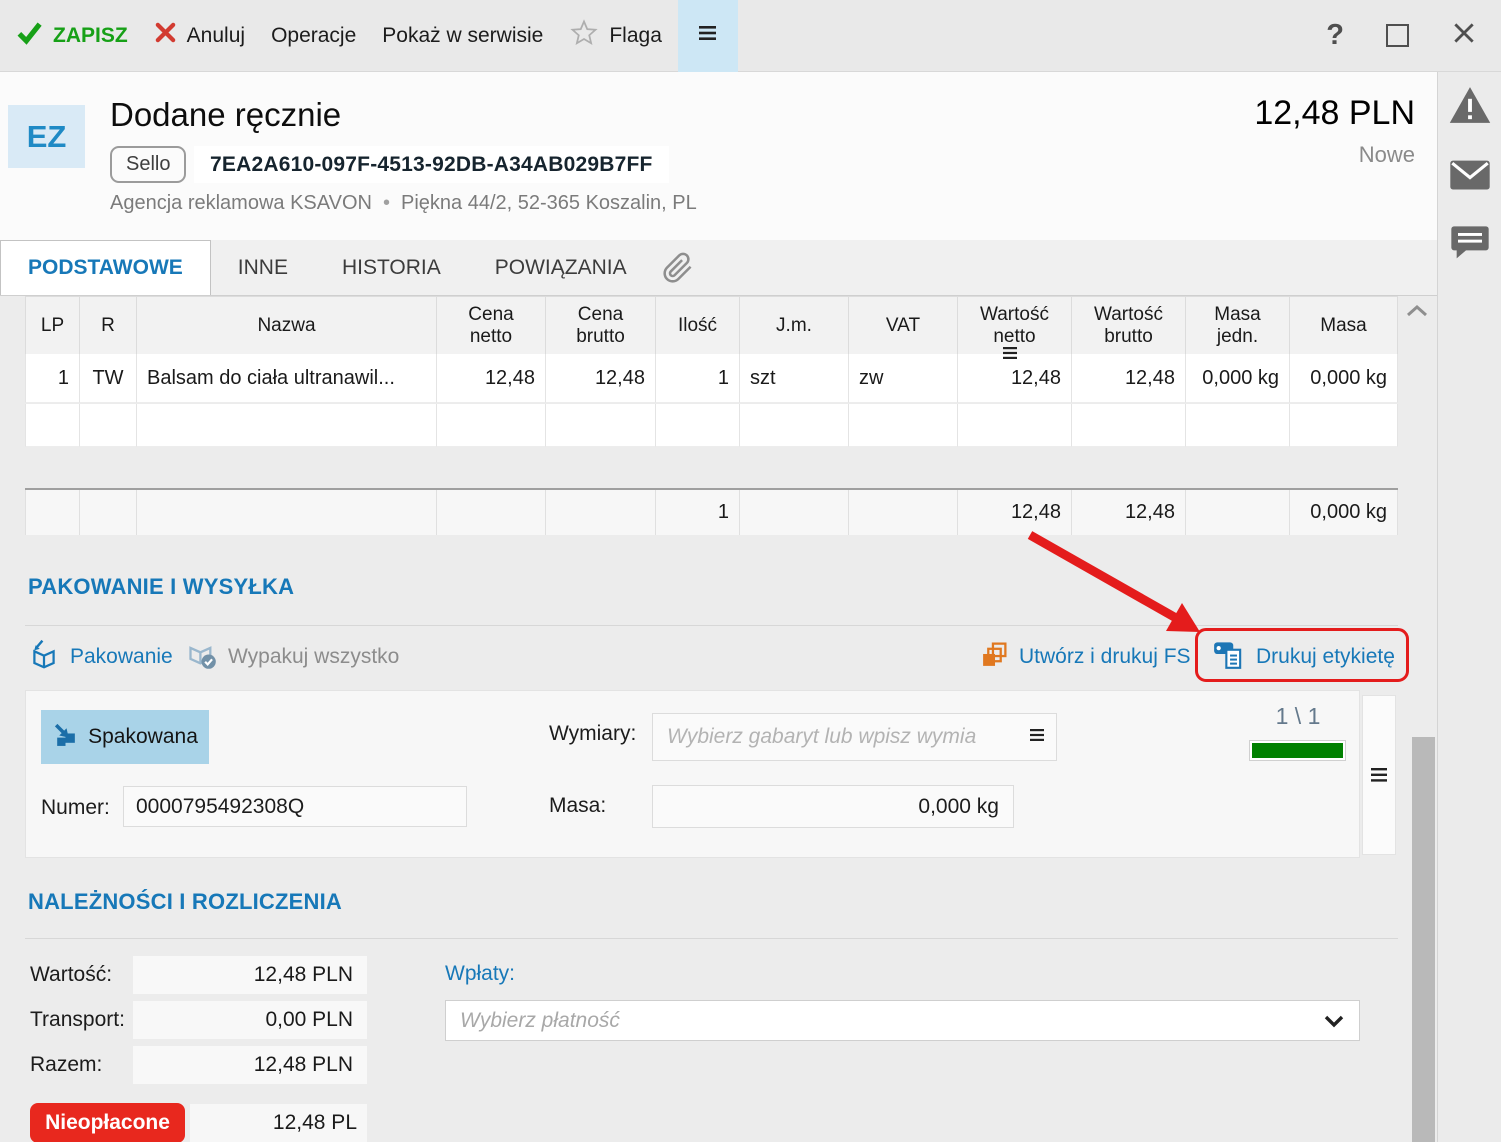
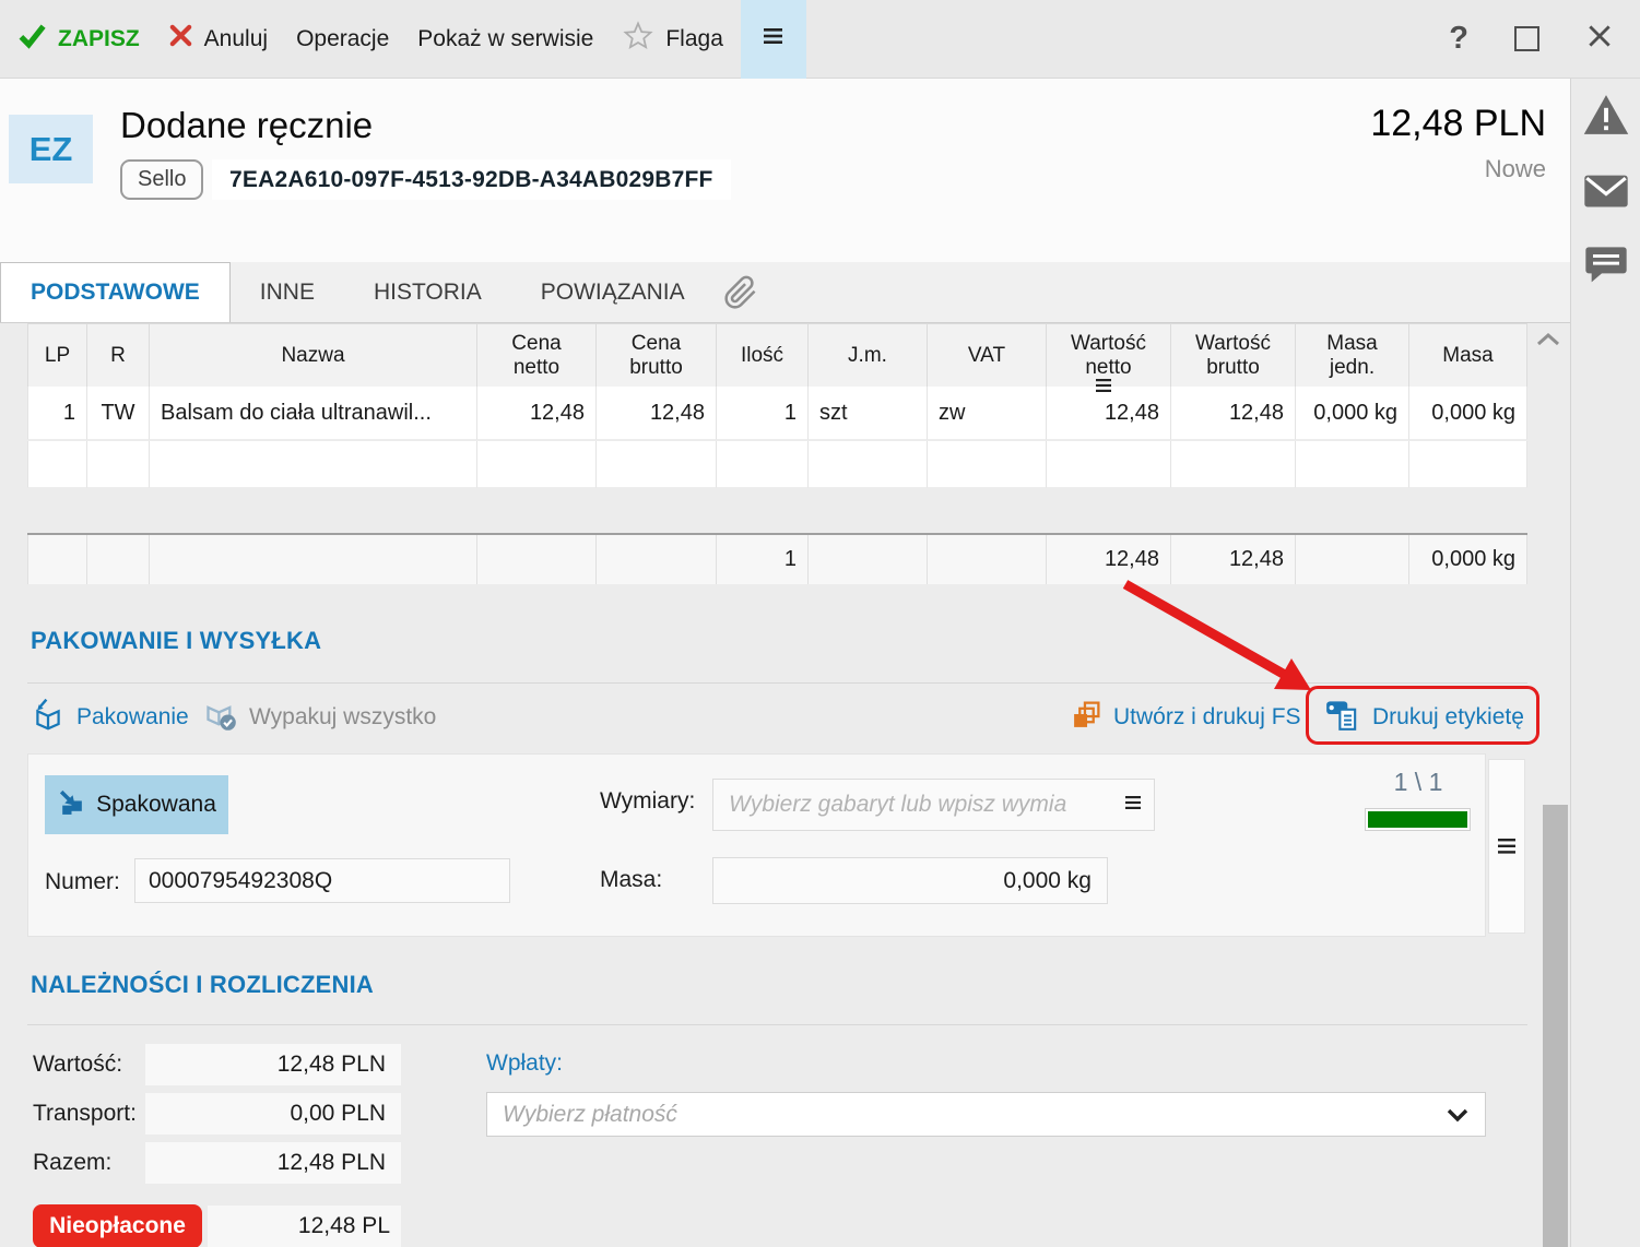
  ZAPISZ
  Anuluj
  Operacje
  Pokaż w serwisie
  Flaga
  ?
  EZ
  Dodane ręcznie
  Sello
  7EA2A610-097F-4513-92DB-A34AB029B7FF
- Agencja reklamowa KSAVON
- •
- Piękna 44/2, 52-365 Koszalin, PL
  12,48 PLN
  Nowe
  PODSTAWOWE
  INNE
  HISTORIA
  POWIĄZANIA
  LP
  R
  Nazwa
  Cena netto
  Cena brutto
  Ilość
  J.m.
  VAT
  Wartość netto
  Wartość brutto
  Masa jedn.
  Masa
  1
  TW
  Balsam do ciała ultranawil...
  12,48
  12,48
  1
  szt
  zw
  12,48
  12,48
  0,000 kg
  0,000 kg
  1
  12,48
  12,48
  0,000 kg
  PAKOWANIE I WYSYŁKA
  Pakowanie
  Wypakuj wszystko
  Utwórz i drukuj FS
  Drukuj etykietę
  Spakowana
  Numer:
  0000795492308Q
  Wymiary:
  Wybierz gabaryt lub wpisz wymia
  Masa:
  0,000 kg
  1 \ 1
  NALEŻNOŚCI I ROZLICZENIA
  Wartość:
  12,48 PLN
  Transport:
  0,00 PLN
  Razem:
  12,48 PLN
  Nieopłacone
  12,48 PL
  Wpłaty:
  Wybierz płatność
